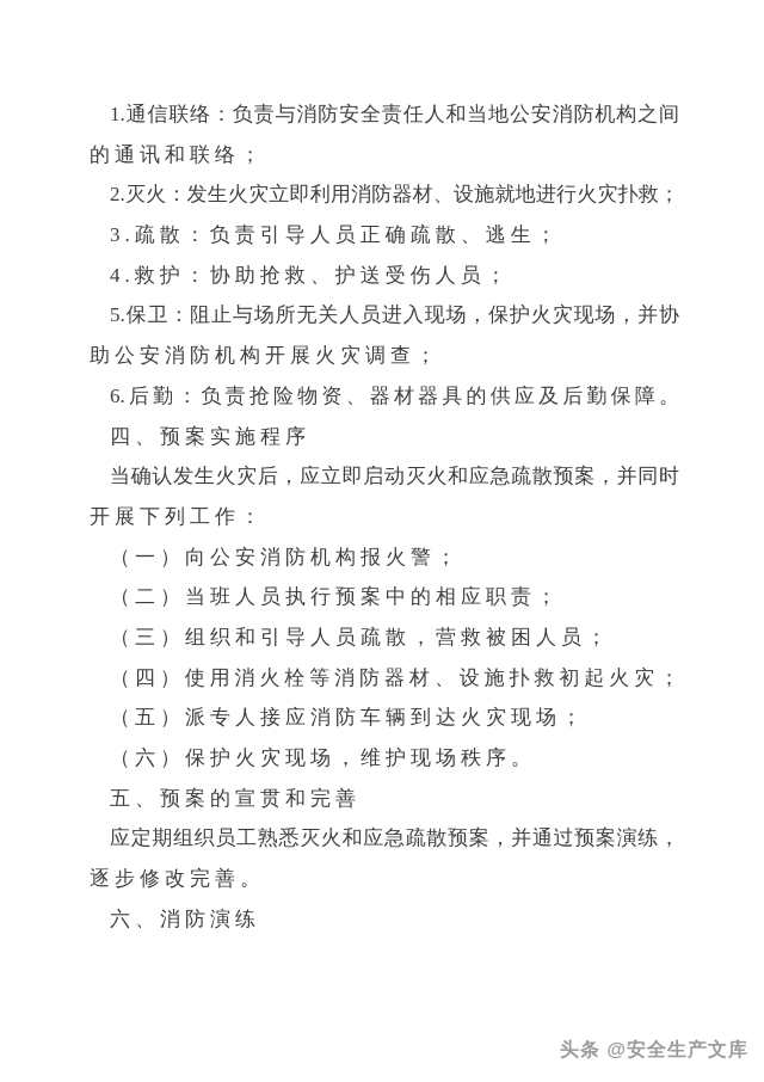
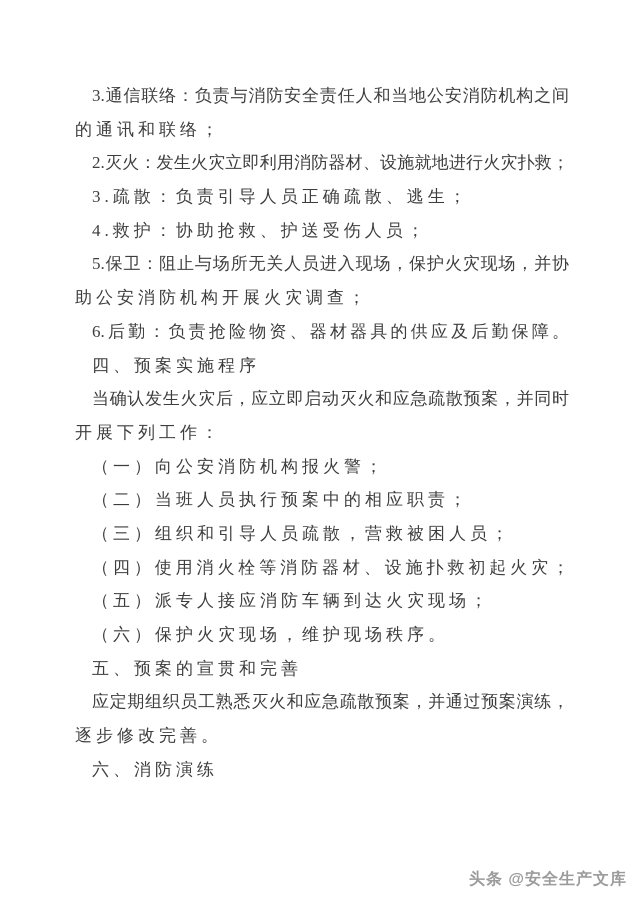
- 1.通信联络：负责与消防安全责任人和当地公安消防机构之间
+ 3.通信联络：负责与消防安全责任人和当地公安消防机构之间
  的通讯和联络；
  2.灭火：发生火灾立即利用消防器材、设施就地进行火灾扑救；
  3.疏散：负责引导人员正确疏散、逃生；
  4.救护：协助抢救、护送受伤人员；
  5.保卫：阻止与场所无关人员进入现场，保护火灾现场，并协
  助公安消防机构开展火灾调查；
  6.后勤：负责抢险物资、器材器具的供应及后勤保障。
  四、预案实施程序
  当确认发生火灾后，应立即启动灭火和应急疏散预案，并同时
  开展下列工作：
  （一）向公安消防机构报火警；
  （二）当班人员执行预案中的相应职责；
  （三）组织和引导人员疏散，营救被困人员；
  （四）使用消火栓等消防器材、设施扑救初起火灾；
  （五）派专人接应消防车辆到达火灾现场；
  （六）保护火灾现场，维护现场秩序。
  五、预案的宣贯和完善
  应定期组织员工熟悉灭火和应急疏散预案，并通过预案演练，
  逐步修改完善。
  六、消防演练
  头条 @安全生产文库
